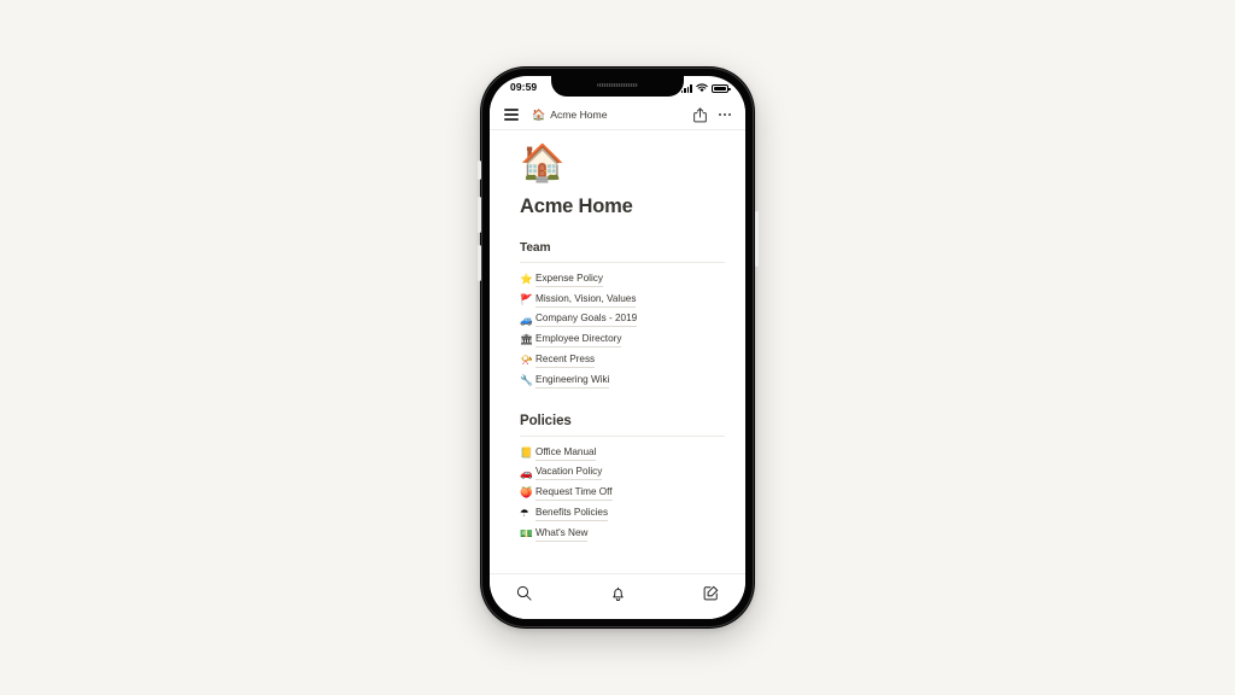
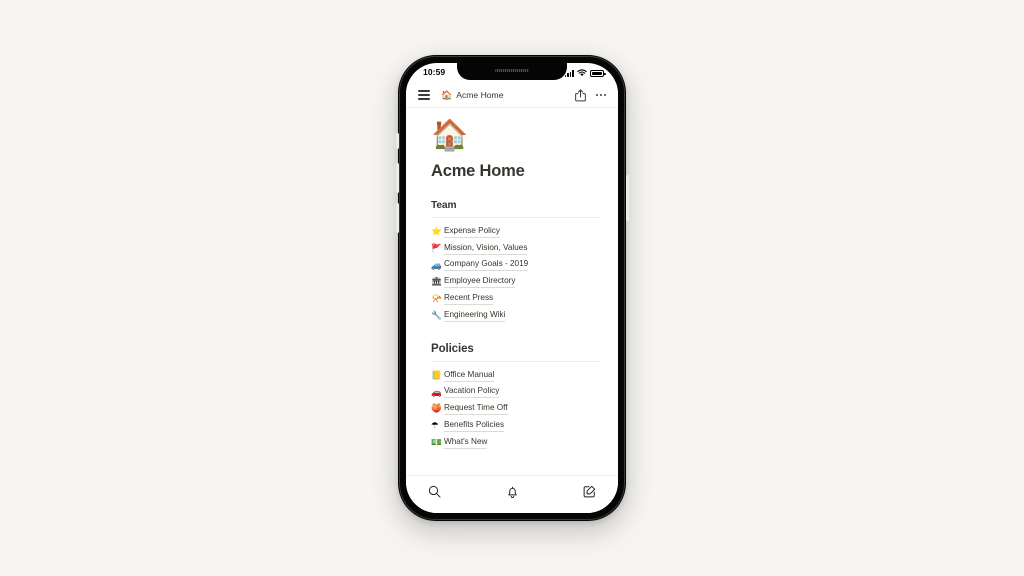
- 09:59
+ 10:59
  🏠
  Acme Home
  🏠
  Acme Home
  Team
  ⭐
  Expense Policy
  🚩
  Mission, Vision, Values
  🚙
  Company Goals - 2019
  🏛
  Employee Directory
  📯
  Recent Press
  🔧
  Engineering Wiki
  Policies
  📒
  Office Manual
  🚗
  Vacation Policy
  🍑
  Request Time Off
  ☂
  Benefits Policies
  💵
  What's New
